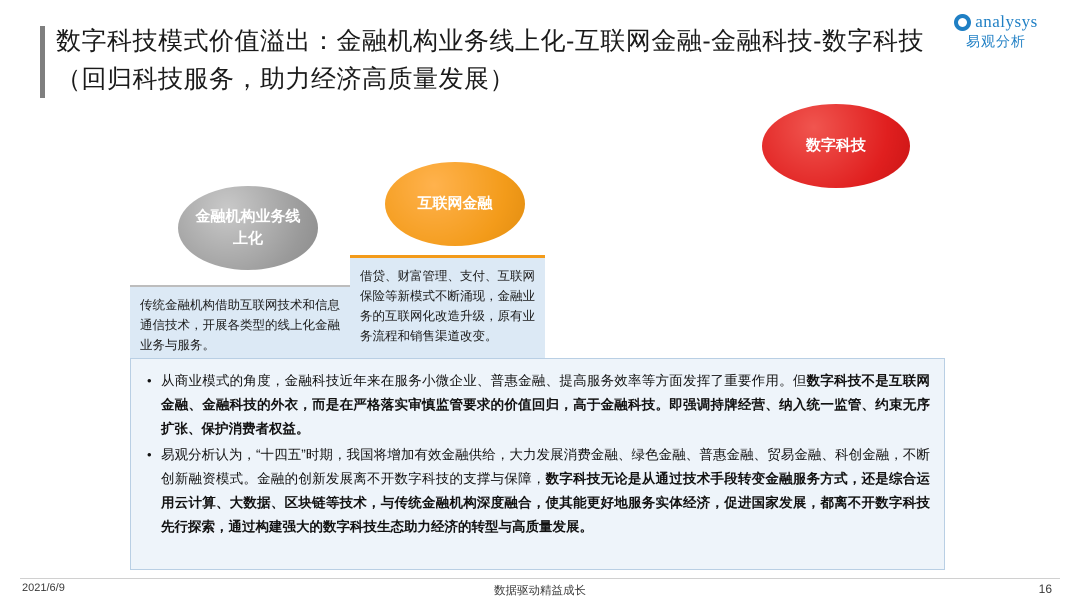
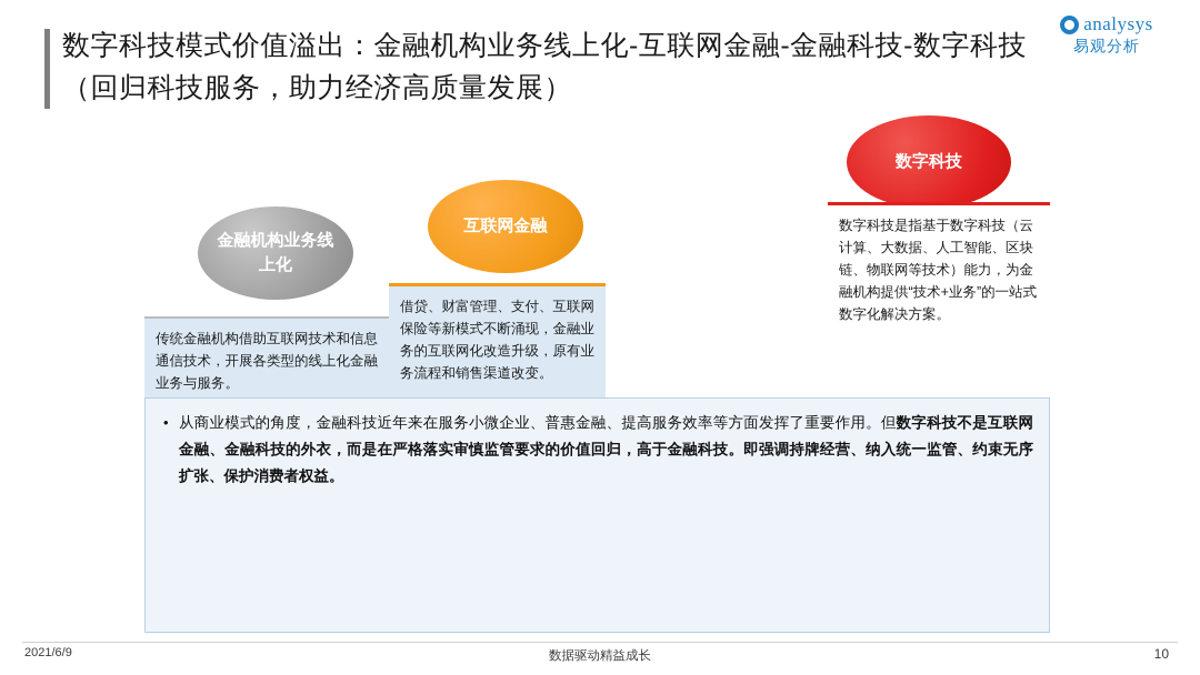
  数字科技模式价值溢出：金融机构业务线上化-互联网金融-金融科技-数字科技（回归科技服务，助力经济高质量发展）
  analysys
  易观分析
  金融机构业务线上化
  互联网金融
  数字科技
  传统金融机构借助互联网技术和信息通信技术，开展各类型的线上化金融业务与服务。
  借贷、财富管理、支付、互联网保险等新模式不断涌现，金融业务的互联网化改造升级，原有业务流程和销售渠道改变。
+ 数字科技是指基于数字科技（云计算、大数据、人工智能、区块链、物联网等技术）能力，为金融机构提供“技术+业务”的一站式数字化解决方案。
  从商业模式的角度，金融科技近年来在服务小微企业、普惠金融、提高服务效率等方面发挥了重要作用。但数字科技不是互联网金融、金融科技的外衣，而是在严格落实审慎监管要求的价值回归，高于金融科技。即强调持牌经营、纳入统一监管、约束无序扩张、保护消费者权益。
- 易观分析认为，“十四五”时期，我国将增加有效金融供给，大力发展消费金融、绿色金融、普惠金融、贸易金融、科创金融，不断创新融资模式。金融的创新发展离不开数字科技的支撑与保障，数字科技无论是从通过技术手段转变金融服务方式，还是综合运用云计算、大数据、区块链等技术，与传统金融机构深度融合，使其能更好地服务实体经济，促进国家发展，都离不开数字科技先行探索，通过构建强大的数字科技生态助力经济的转型与高质量发展。
  2021/6/9
  数据驱动精益成长
- 16
+ 10
